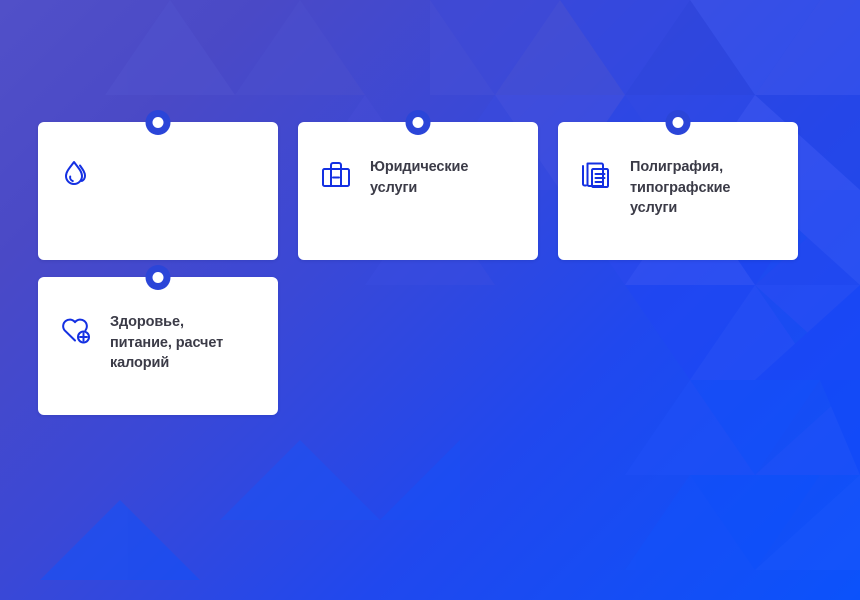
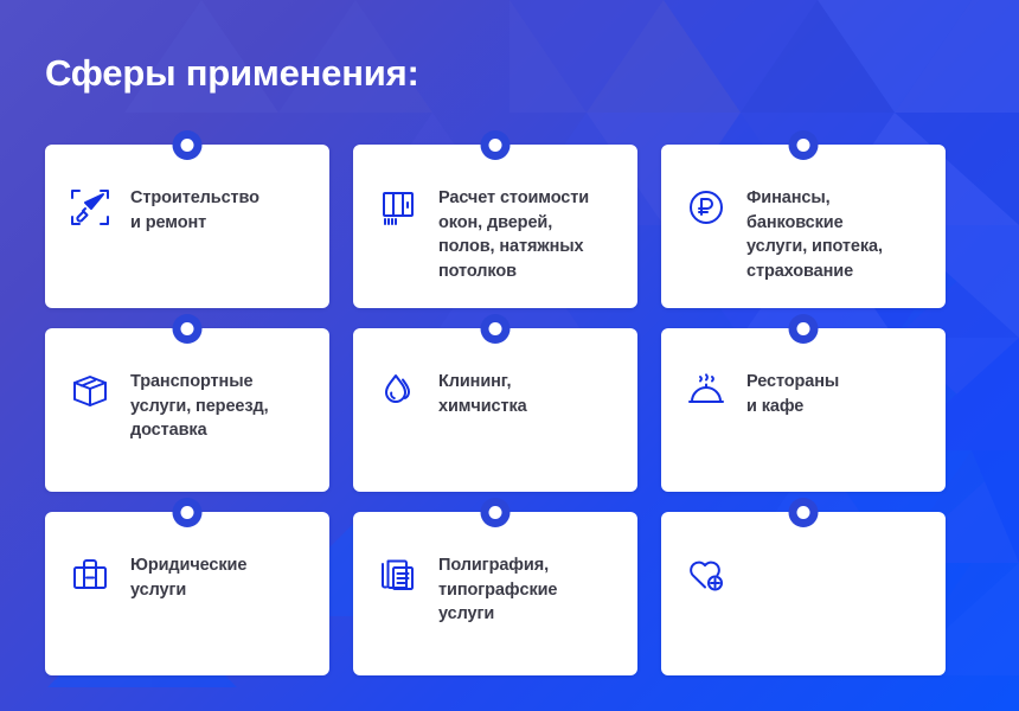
+ Сферы применения:
+ Строительство
+ и ремонт
+ Расчет стоимости
+ окон, дверей,
+ полов, натяжных
+ потолков
+ Финансы,
+ банковские
+ услуги, ипотека,
+ страхование
+ Транспортные
+ услуги, переезд,
+ доставка
+ Клининг,
+ химчистка
+ Рестораны
+ и кафе
  Юридические
  услуги
  Полиграфия,
  типографские
  услуги
- Здоровье,
- питание, расчет
- калорий
